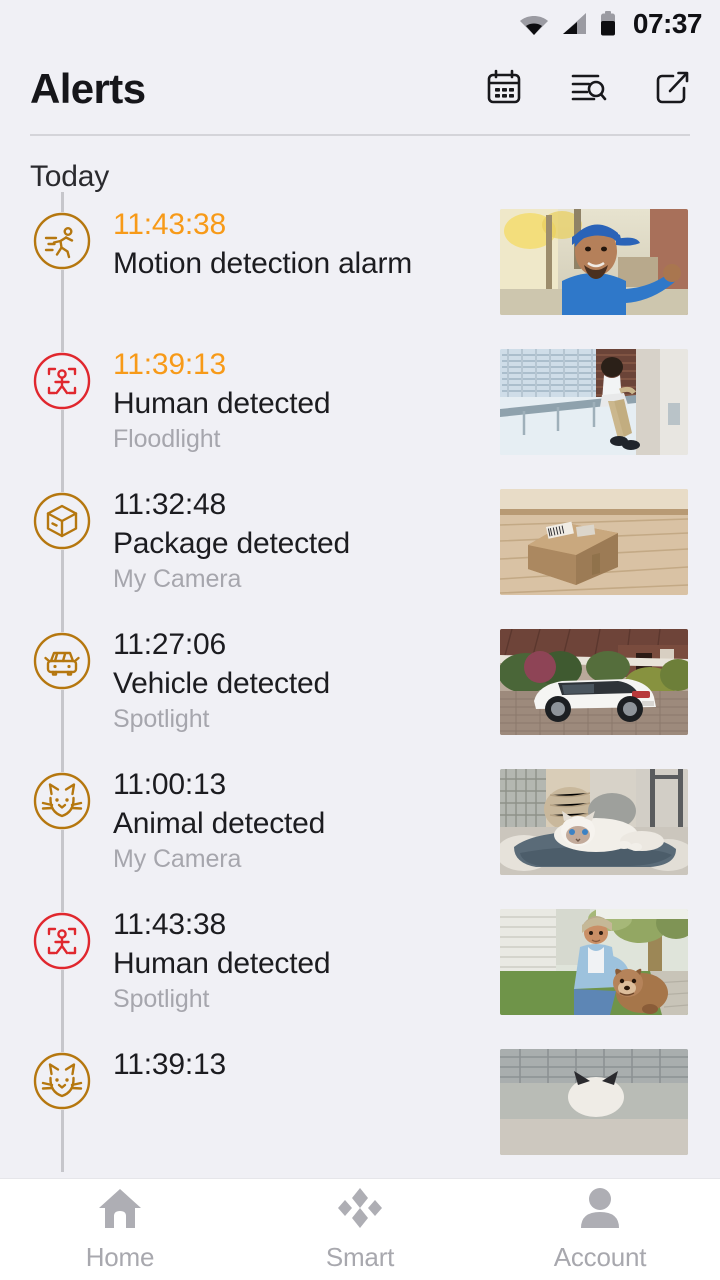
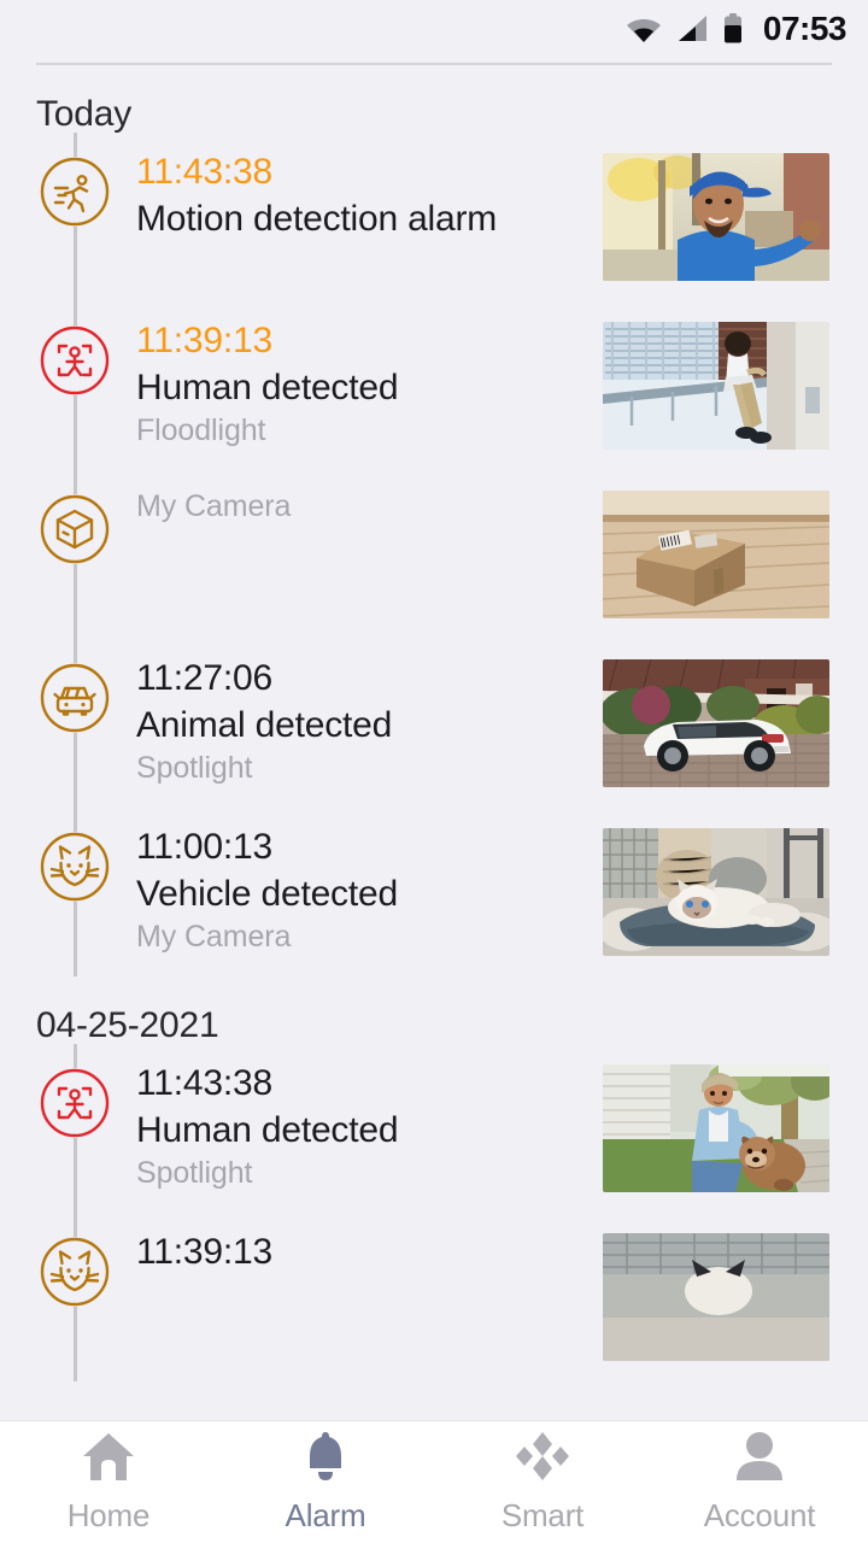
- 07:37
+ 07:53
- Alerts
  Today
  11:43:38
  Motion detection alarm
  11:39:13
  Human detected
  Floodlight
- 11:32:48
- Package detected
  My Camera
  11:27:06
- Vehicle detected
+ Animal detected
  Spotlight
  11:00:13
- Animal detected
+ Vehicle detected
  My Camera
+ 04-25-2021
  11:43:38
  Human detected
  Spotlight
  11:39:13
  Home
+ Alarm
  Smart
  Account
